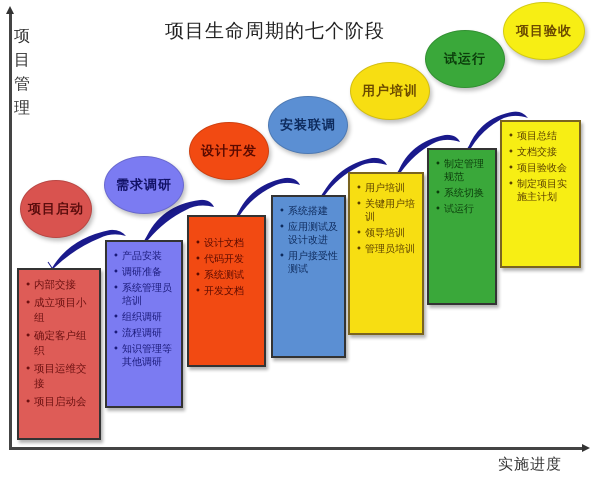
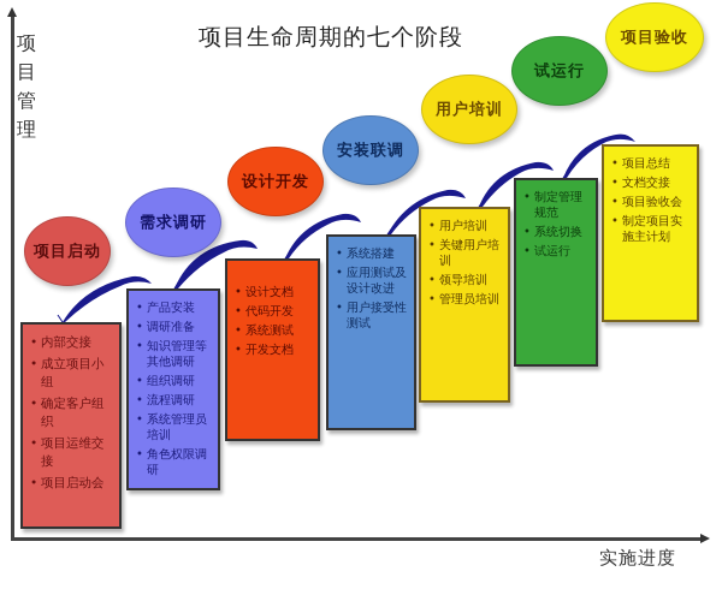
  项目管理
  实施进度
  项目生命周期的七个阶段
  项目启动
  需求调研
  设计开发
  安装联调
  用户培训
  试运行
  项目验收
  内部交接
  成立项目小组
  确定客户组织
  项目运维交接
  项目启动会
  产品安装
  调研准备
- 系统管理员培训
+ 知识管理等其他调研
  组织调研
  流程调研
- 知识管理等其他调研
+ 系统管理员培训
+ 角色权限调研
  设计文档
  代码开发
  系统测试
  开发文档
  系统搭建
  应用测试及设计改进
  用户接受性测试
  用户培训
  关键用户培训
  领导培训
  管理员培训
  制定管理规范
  系统切换
  试运行
  项目总结
  文档交接
  项目验收会
  制定项目实施主计划
